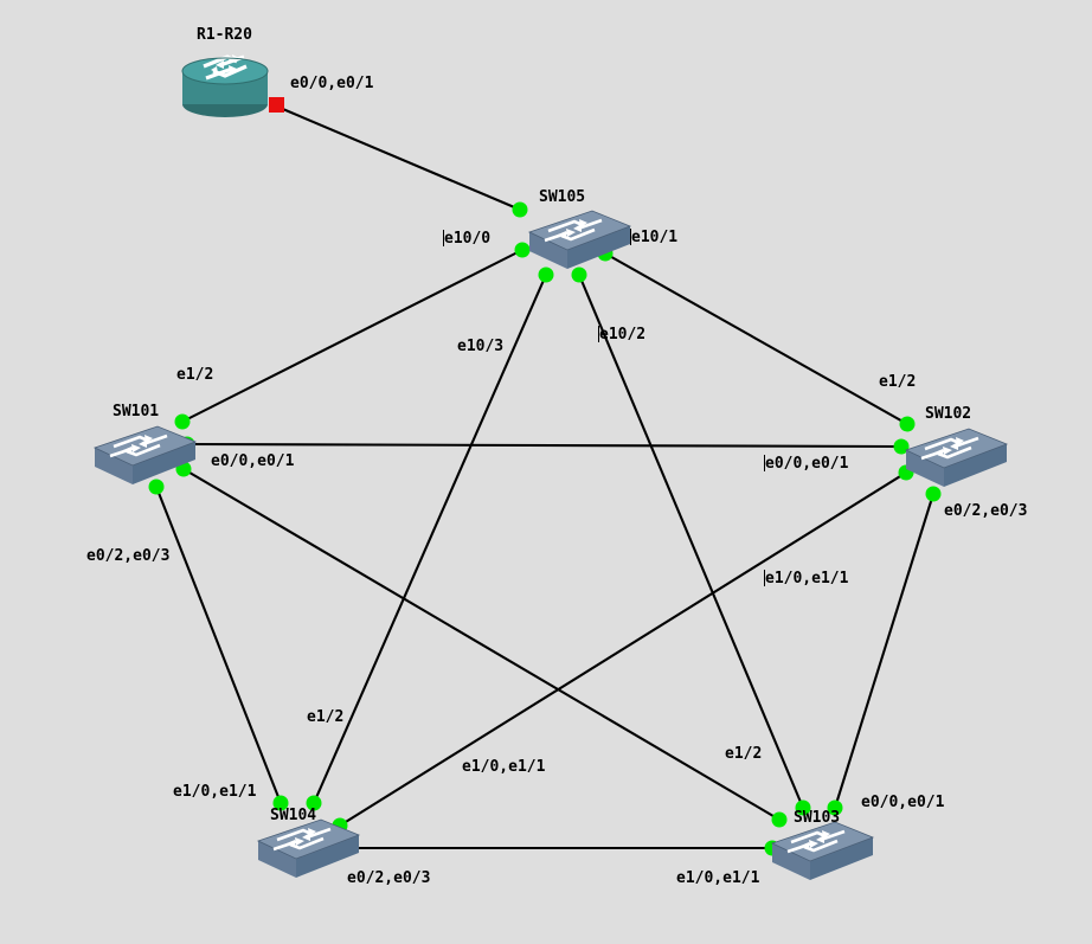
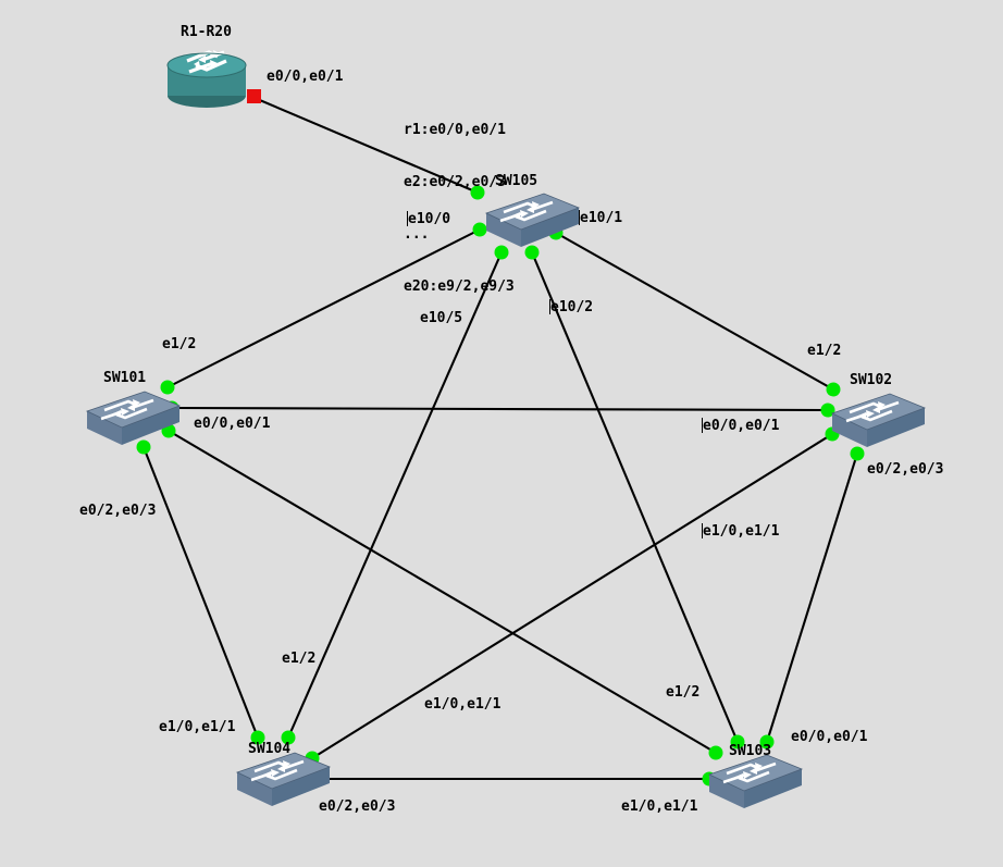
  R1-R20
  SW105
  SW101
  SW102
  SW104
  SW103
  e0/0,e0/1
+ r1:e0/0,e0/1
+ e2:e0/2,e0/3
+ ...
+ e20:e9/2,e9/3
  e10/0
  e10/1
- e10/3
+ e10/5
  e10/2
  e1/2
  e0/0,e0/1
  e0/2,e0/3
  e1/2
  e0/0,e0/1
  e0/2,e0/3
  e1/0,e1/1
  e1/2
  e1/0,e1/1
  e1/0,e1/1
  e0/2,e0/3
  e1/2
  e0/0,e0/1
  e1/0,e1/1
